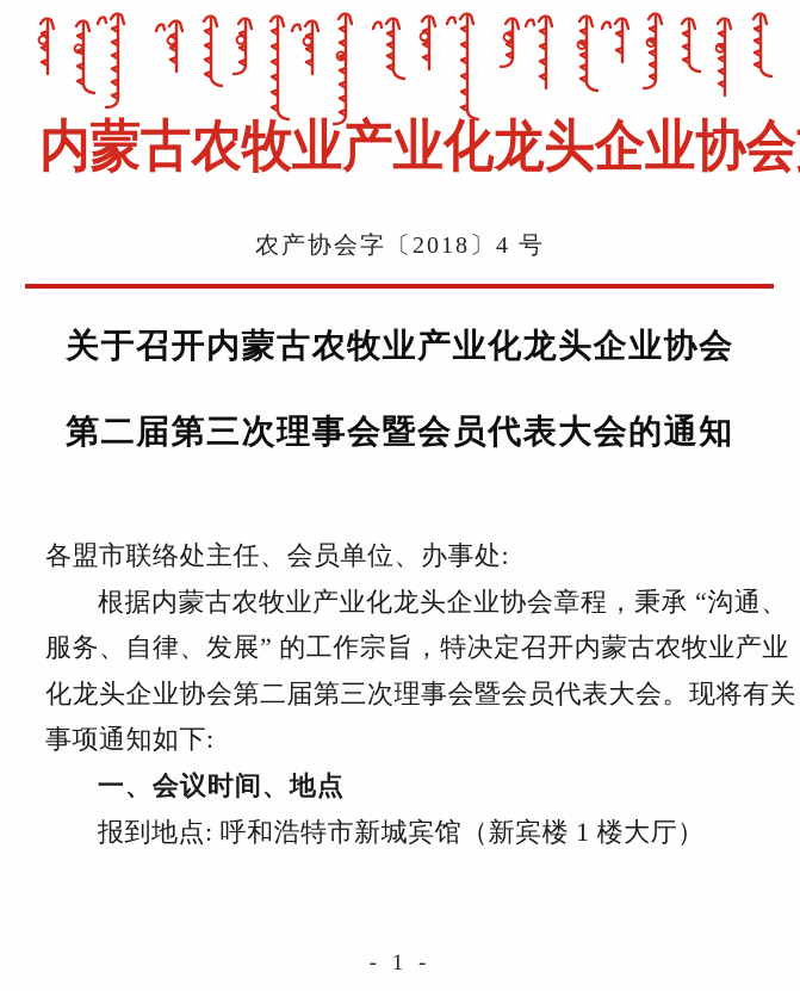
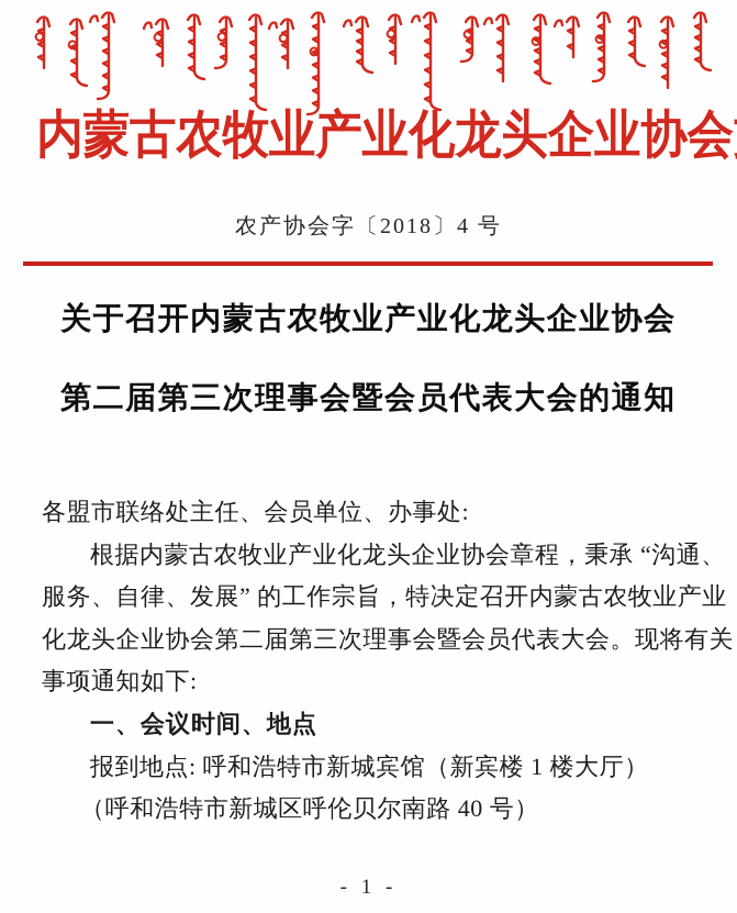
  内蒙古农牧业产业化龙头企业协会
  农产协会字〔2018〕4 号
  关于召开内蒙古农牧业产业化龙头企业协会
  第二届第三次理事会暨会员代表大会的通知
  各盟市联络处主任、会员单位、办事处:
  根据内蒙古农牧业产业化龙头企业协会章程，秉承 “沟通、
  服务、自律、发展” 的工作宗旨，特决定召开内蒙古农牧业产业
  化龙头企业协会第二届第三次理事会暨会员代表大会。现将有关
  事项通知如下:
  一、会议时间、地点
  报到地点: 呼和浩特市新城宾馆（新宾楼 1 楼大厅）
+ （呼和浩特市新城区呼伦贝尔南路 40 号）
  - 1 -
